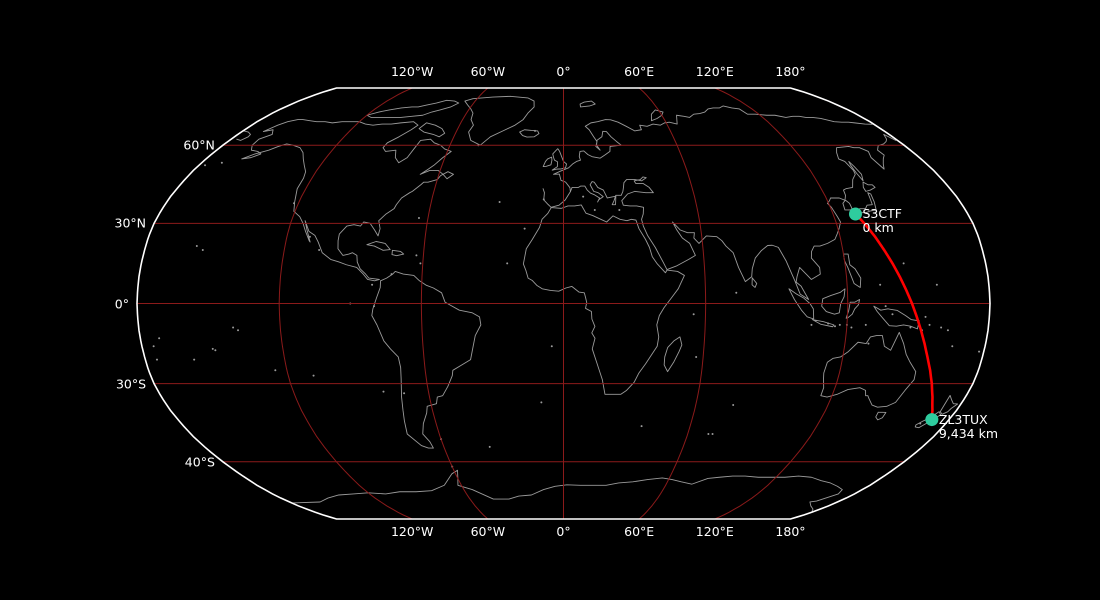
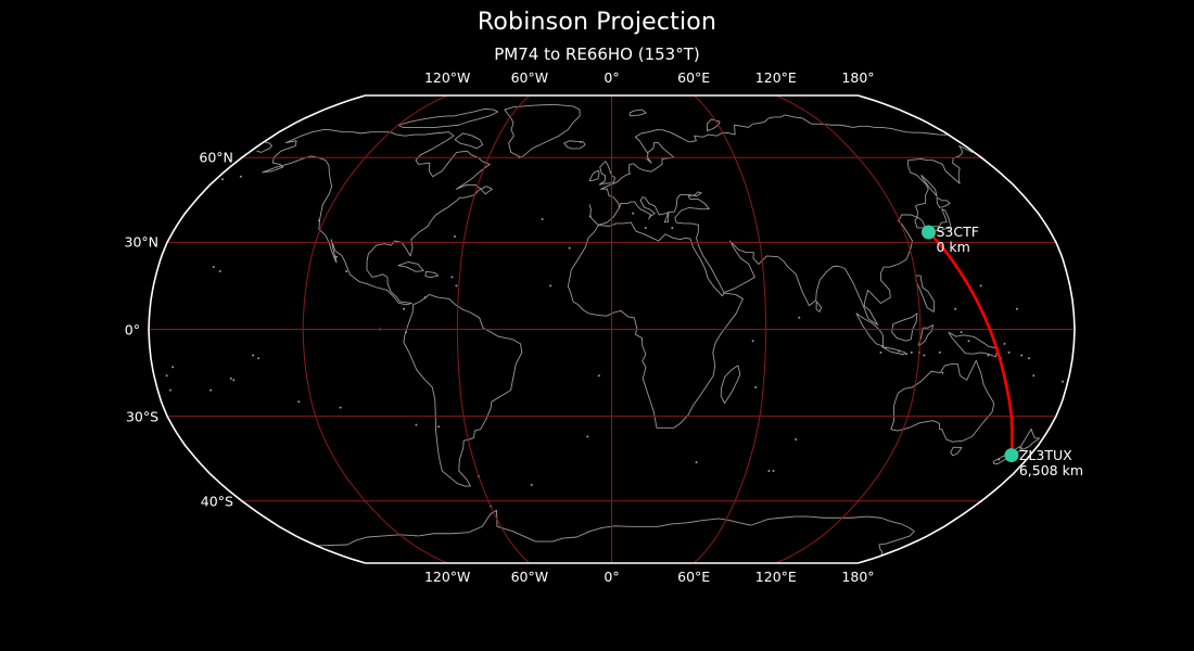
+ Robinson Projection
+ PM74 to RE66HO (153°T)
  0°
  60°E
  120°E
  180°
  120°W
  60°W
  0°
  60°E
  120°E
  180°
  120°W
  60°W
  60°N
  30°N
  0°
  30°S
  40°S
  S3CTF
  0 km
  ZL3TUX
- 9,434 km
+ 6,508 km
